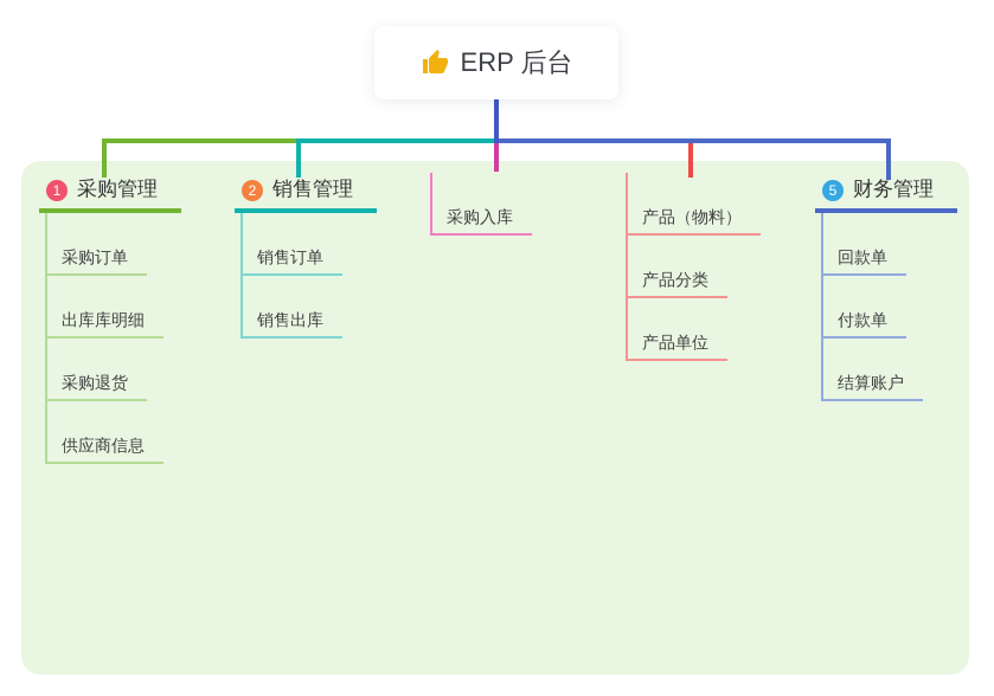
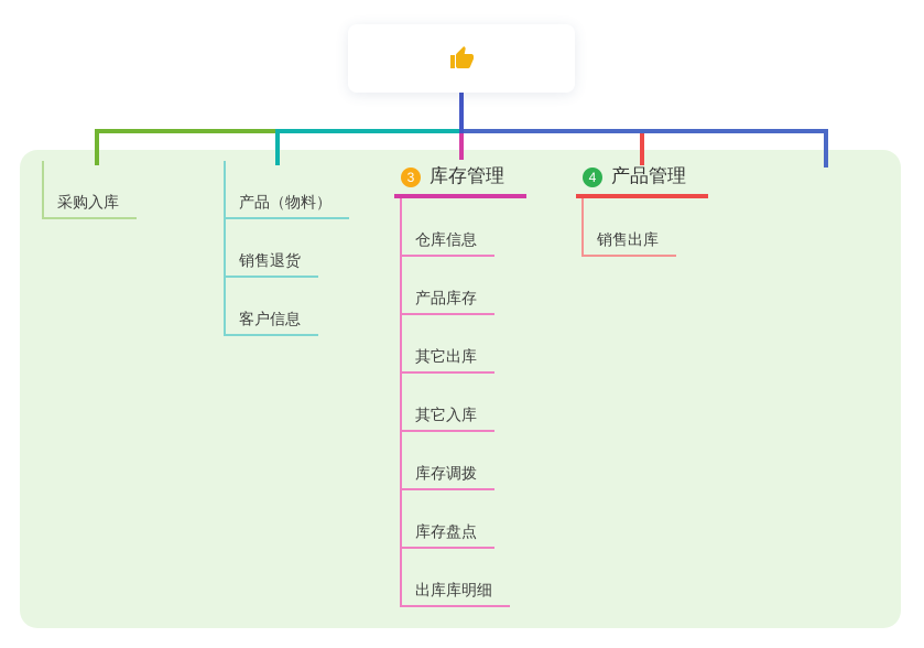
- ERP 后台
- 1
- 采购管理
- 采购订单
- 出库库明细
+ 采购入库
- 采购退货
- 供应商信息
- 2
- 销售管理
- 销售订单
- 销售出库
+ 产品（物料）
+ 销售退货
+ 客户信息
+ 3
+ 库存管理
+ 仓库信息
+ 产品库存
+ 其它出库
+ 其它入库
+ 库存调拨
+ 库存盘点
- 采购入库
+ 出库库明细
+ 4
+ 产品管理
- 产品（物料）
+ 销售出库
- 产品分类
- 产品单位
- 5
- 财务管理
- 回款单
- 付款单
- 结算账户
